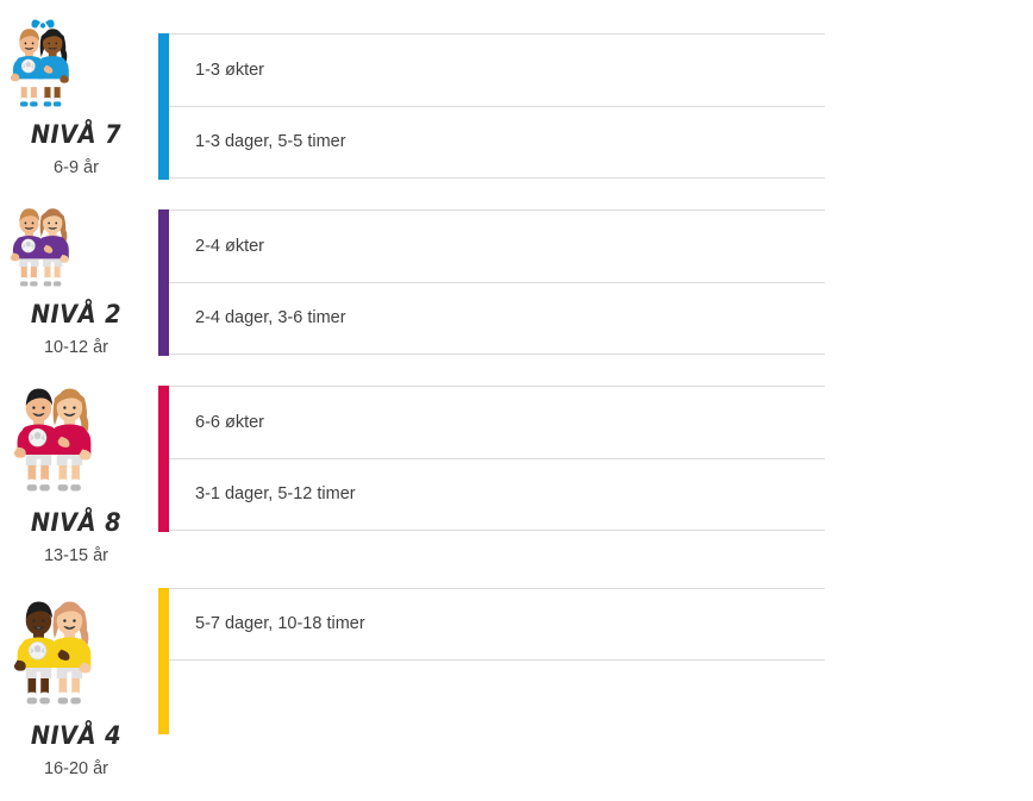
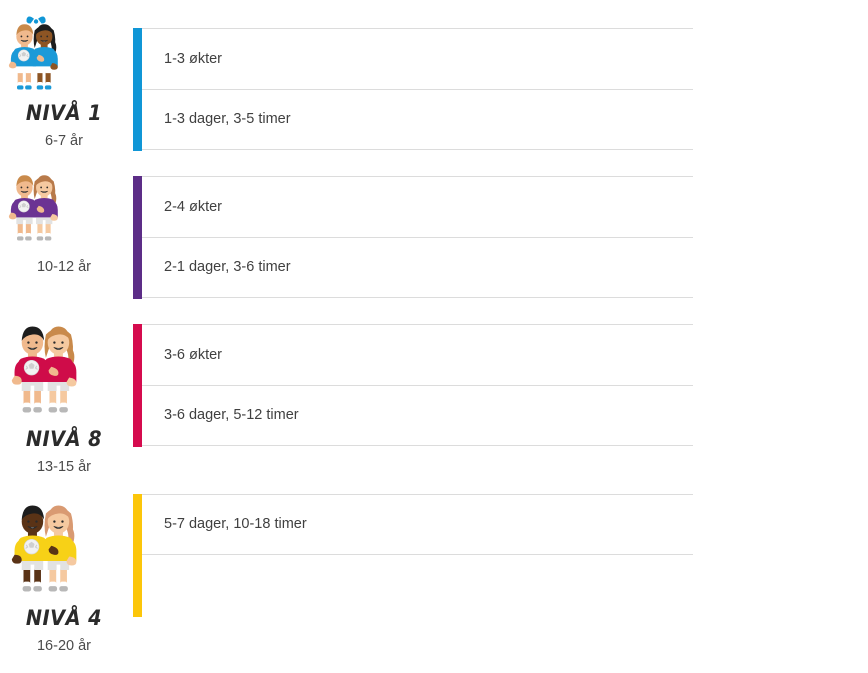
- NIVÅ 7
+ NIVÅ 1
- 6-9 år
+ 6-7 år
  1-3 økter
- 1-3 dager, 5-5 timer
+ 1-3 dager, 3-5 timer
- NIVÅ 2
  10-12 år
  2-4 økter
- 2-4 dager, 3-6 timer
+ 2-1 dager, 3-6 timer
  NIVÅ 8
  13-15 år
- 6-6 økter
+ 3-6 økter
- 3-1 dager, 5-12 timer
+ 3-6 dager, 5-12 timer
  NIVÅ 4
  16-20 år
  5-7 dager, 10-18 timer
